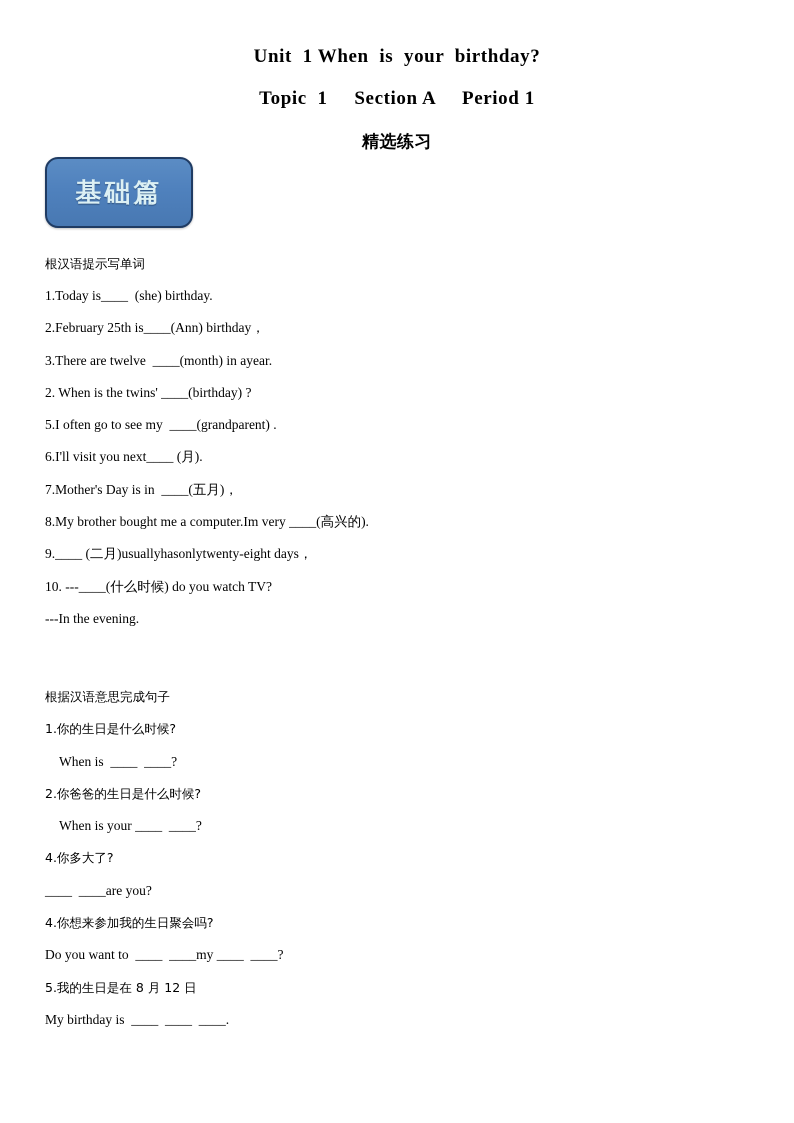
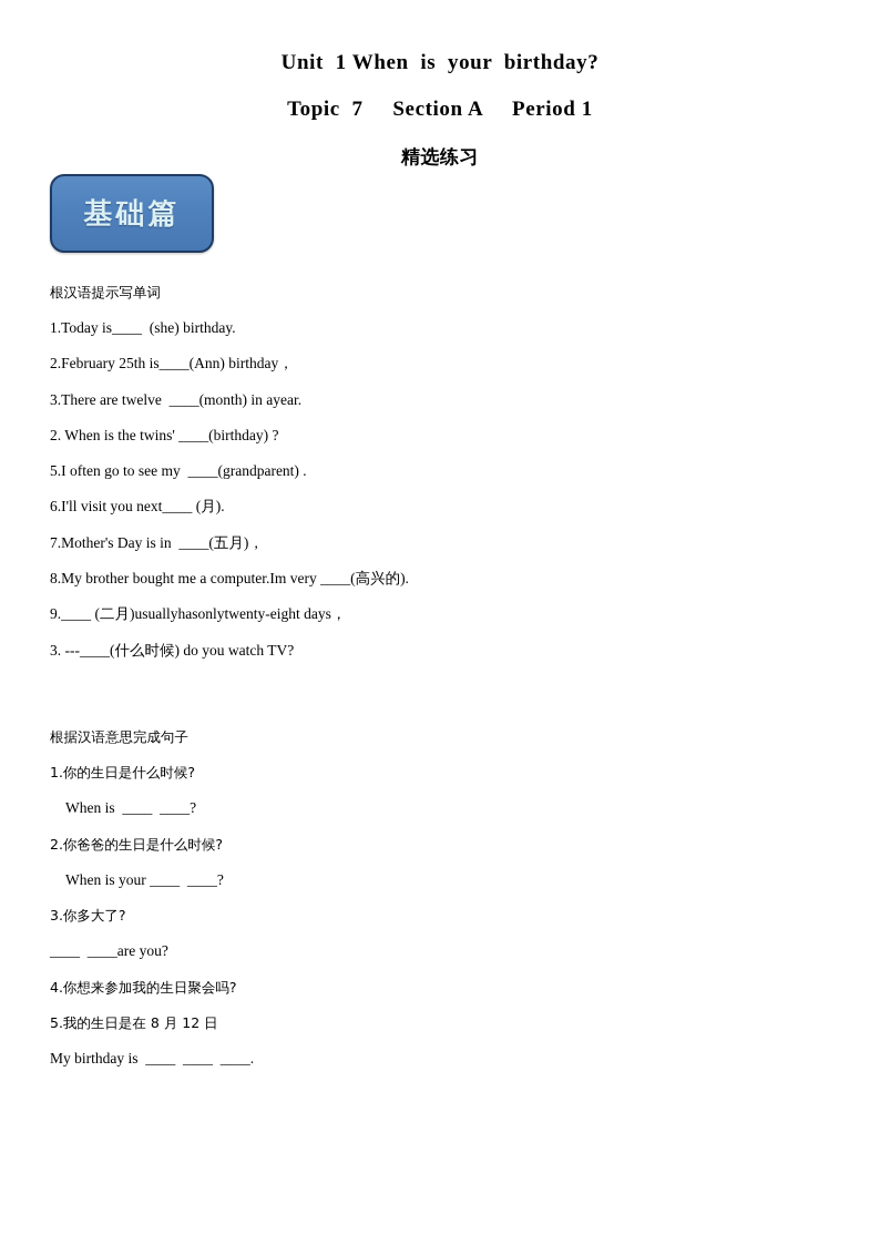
  Unit 1 When is your birthday?
- Topic 1 Section A Period 1
+ Topic 7 Section A Period 1
  精选练习
  基础篇
  根汉语提示写单词
  1.Today is____ (she) birthday.
  2.February 25th is____(Ann) birthday，
  3.There are twelve ____(month) in ayear.
  2. When is the twins' ____(birthday) ?
  5.I often go to see my ____(grandparent) .
  6.I'll visit you next____ (月).
  7.Mother's Day is in ____(五月)，
  8.My brother bought me a computer.Im very ____(高兴的).
  9.____ (二月)usuallyhasonlytwenty-eight days，
- 10. ---____(什么时候) do you watch TV?
+ 3. ---____(什么时候) do you watch TV?
- ---In the evening.
  根据汉语意思完成句子
  1.你的生日是什么时候?
  When is ____ ____?
  2.你爸爸的生日是什么时候?
  When is your ____ ____?
- 4.你多大了?
+ 3.你多大了?
  ____ ____are you?
  4.你想来参加我的生日聚会吗?
- Do you want to ____ ____my ____ ____?
  5.我的生日是在 8 月 12 日
  My birthday is ____ ____ ____.
